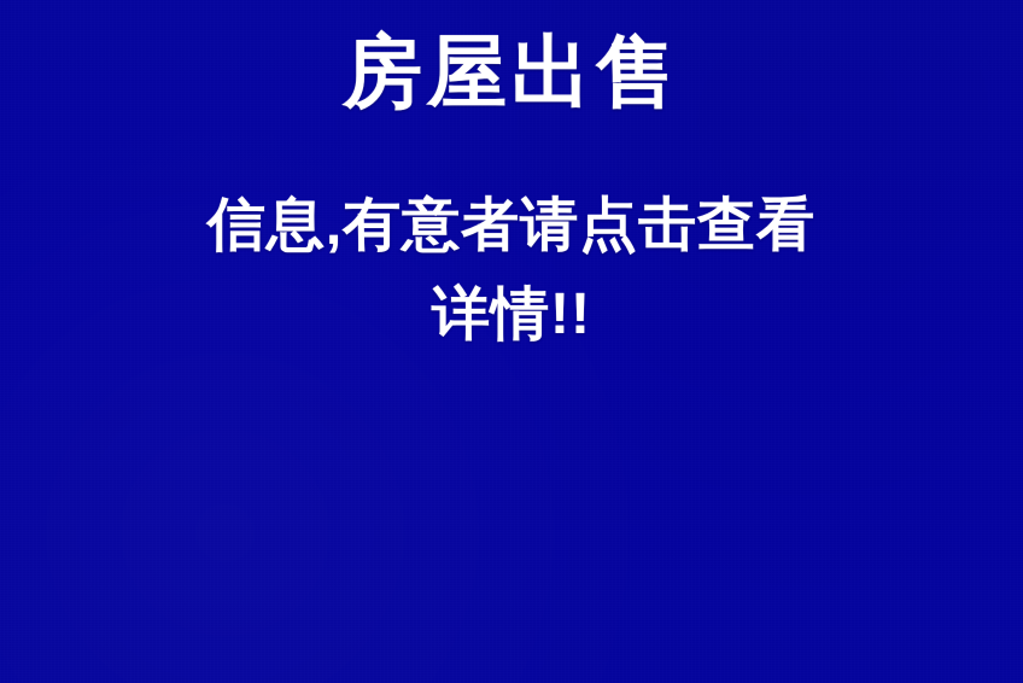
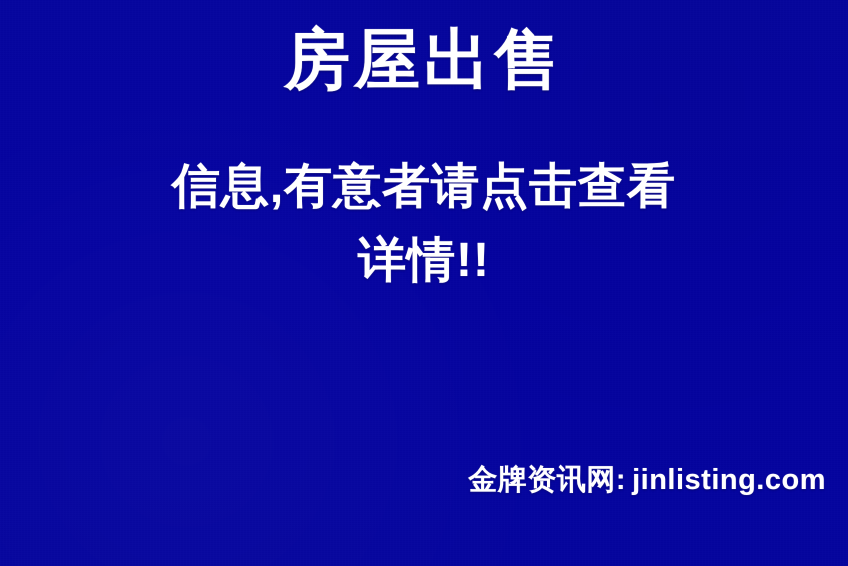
  房屋出售
  信息,有意者请点击查看
  详情!!
+ 金牌资讯网: jinlisting.com
